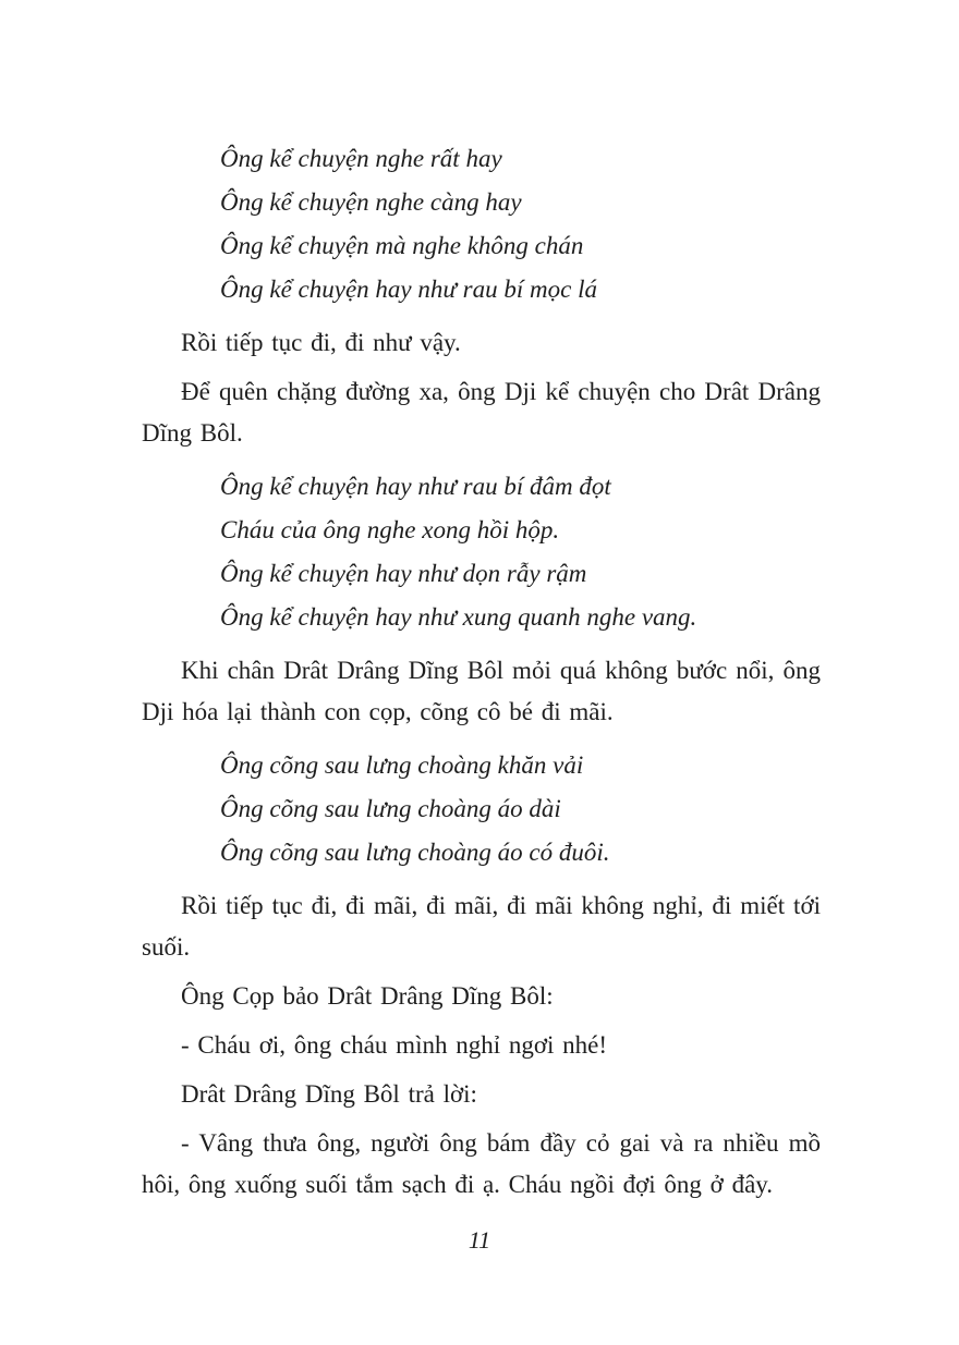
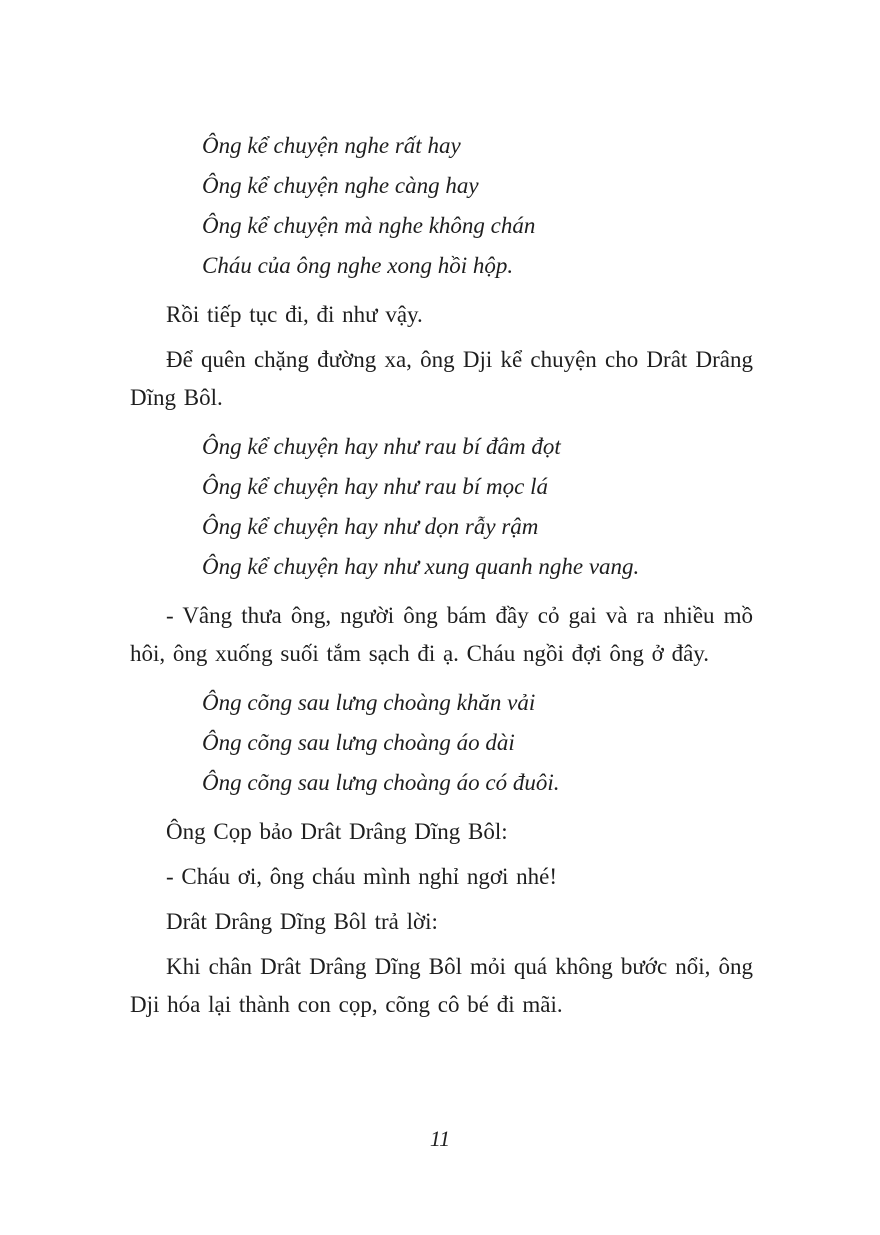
  Ông kể chuyện nghe rất hay
  Ông kể chuyện nghe càng hay
  Ông kể chuyện mà nghe không chán
- Ông kể chuyện hay như rau bí mọc lá
+ Cháu của ông nghe xong hồi hộp.
  Rồi tiếp tục đi, đi như vậy.
  Để quên chặng đường xa, ông Dji kể chuyện cho Drât Drâng Dĩng Bôl.
  Ông kể chuyện hay như rau bí đâm đọt
- Cháu của ông nghe xong hồi hộp.
+ Ông kể chuyện hay như rau bí mọc lá
  Ông kể chuyện hay như dọn rẫy rậm
  Ông kể chuyện hay như xung quanh nghe vang.
- Khi chân Drât Drâng Dĩng Bôl mỏi quá không bước nổi, ông Dji hóa lại thành con cọp, cõng cô bé đi mãi.
+ - Vâng thưa ông, người ông bám đầy cỏ gai và ra nhiều mồ hôi, ông xuống suối tắm sạch đi ạ. Cháu ngồi đợi ông ở đây.
  Ông cõng sau lưng choàng khăn vải
  Ông cõng sau lưng choàng áo dài
  Ông cõng sau lưng choàng áo có đuôi.
- Rồi tiếp tục đi, đi mãi, đi mãi, đi mãi không nghỉ, đi miết tới suối.
  Ông Cọp bảo Drât Drâng Dĩng Bôl:
  - Cháu ơi, ông cháu mình nghỉ ngơi nhé!
  Drât Drâng Dĩng Bôl trả lời:
- - Vâng thưa ông, người ông bám đầy cỏ gai và ra nhiều mồ hôi, ông xuống suối tắm sạch đi ạ. Cháu ngồi đợi ông ở đây.
+ Khi chân Drât Drâng Dĩng Bôl mỏi quá không bước nổi, ông Dji hóa lại thành con cọp, cõng cô bé đi mãi.
  11
